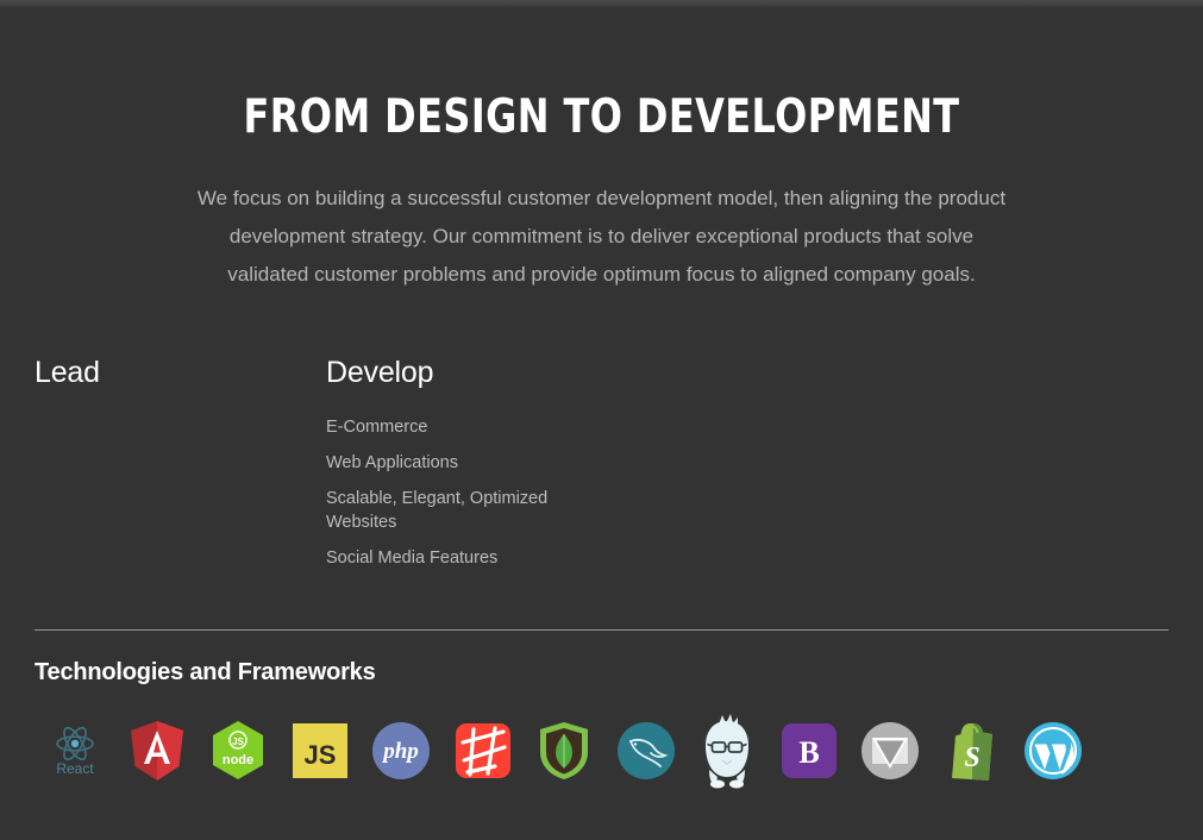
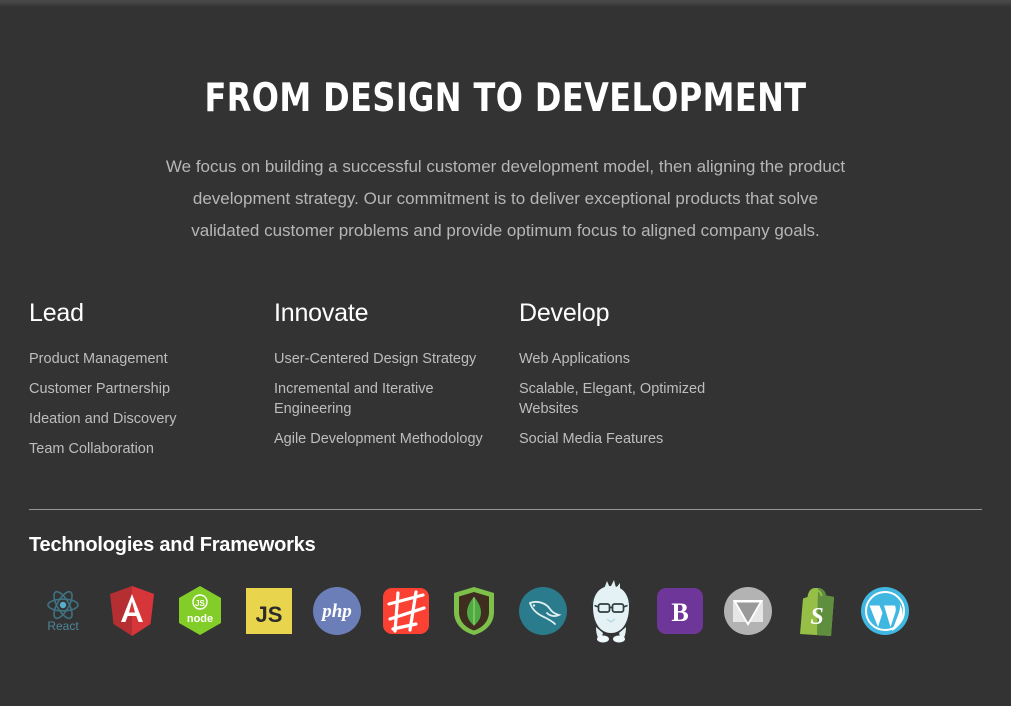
  FROM DESIGN TO DEVELOPMENT
  We focus on building a successful customer development model, then aligning the product development strategy. Our commitment is to deliver exceptional products that solve validated customer problems and provide optimum focus to aligned company goals.
  Lead
+ Product Management
+ Customer Partnership
+ Ideation and Discovery
+ Team Collaboration
+ Innovate
+ User-Centered Design Strategy
+ Incremental and Iterative Engineering
+ Agile Development Methodology
  Develop
- E-Commerce
  Web Applications
  Scalable, Elegant, Optimized Websites
  Social Media Features
  Technologies and Frameworks
  React
  JS
  node
  JS
  php
  B
  S
